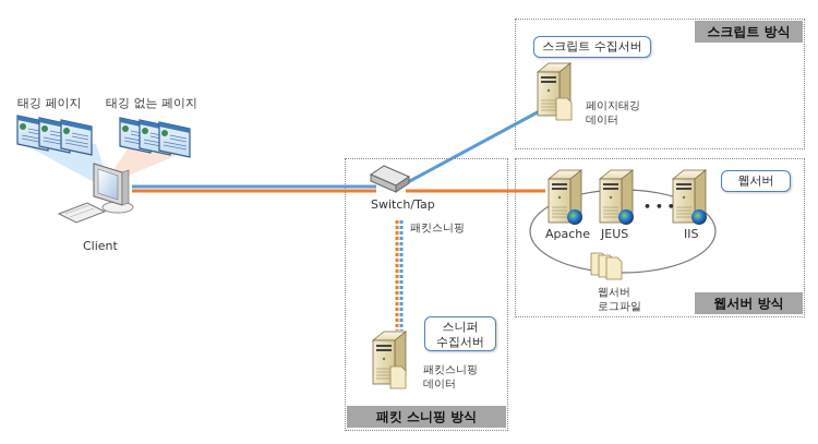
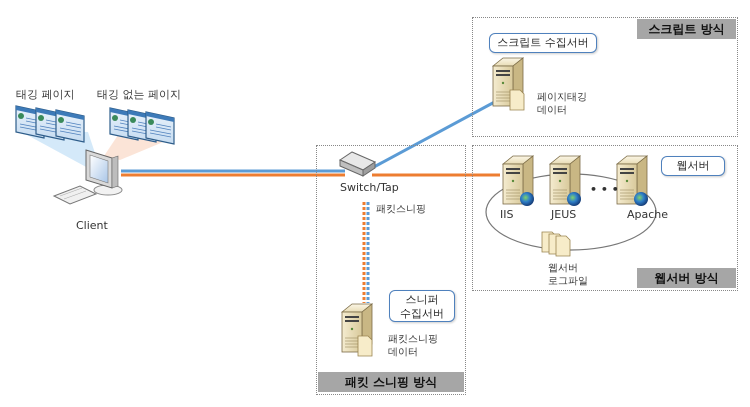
  스크립트 방식
  웹서버 방식
  패킷 스니핑 방식
  태깅 페이지
  태깅 없는 페이지
  Client
  스크립트 수집서버
  페이지태깅
  데이터
  웹서버
- Apache
+ IIS
  JEUS
- IIS
+ Apache
  • • •
  웹서버
  로그파일
  Switch/Tap
  패킷스니핑
  스니퍼
  수집서버
  패킷스니핑
  데이터
